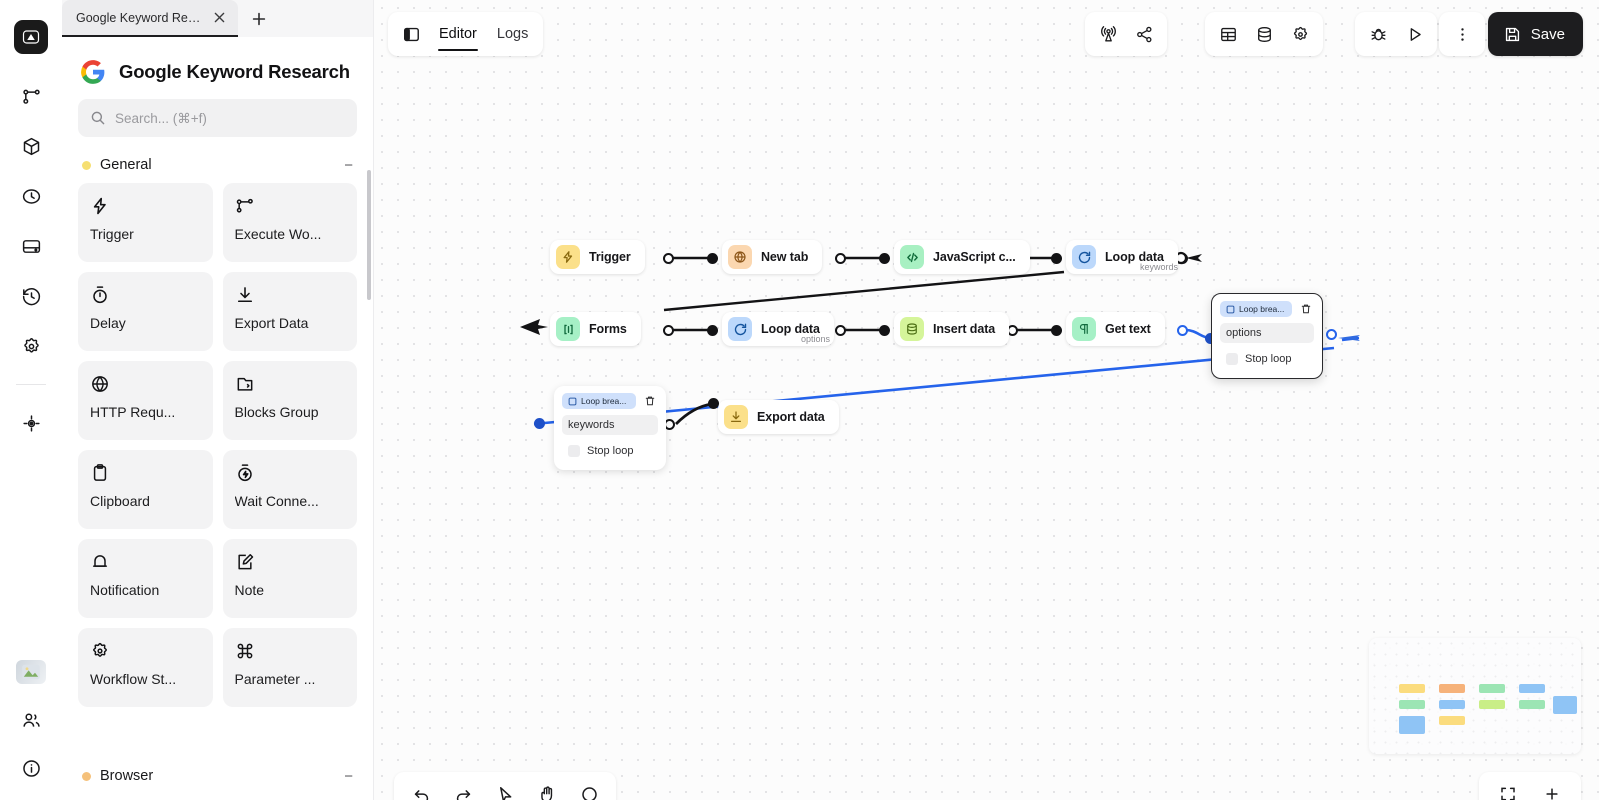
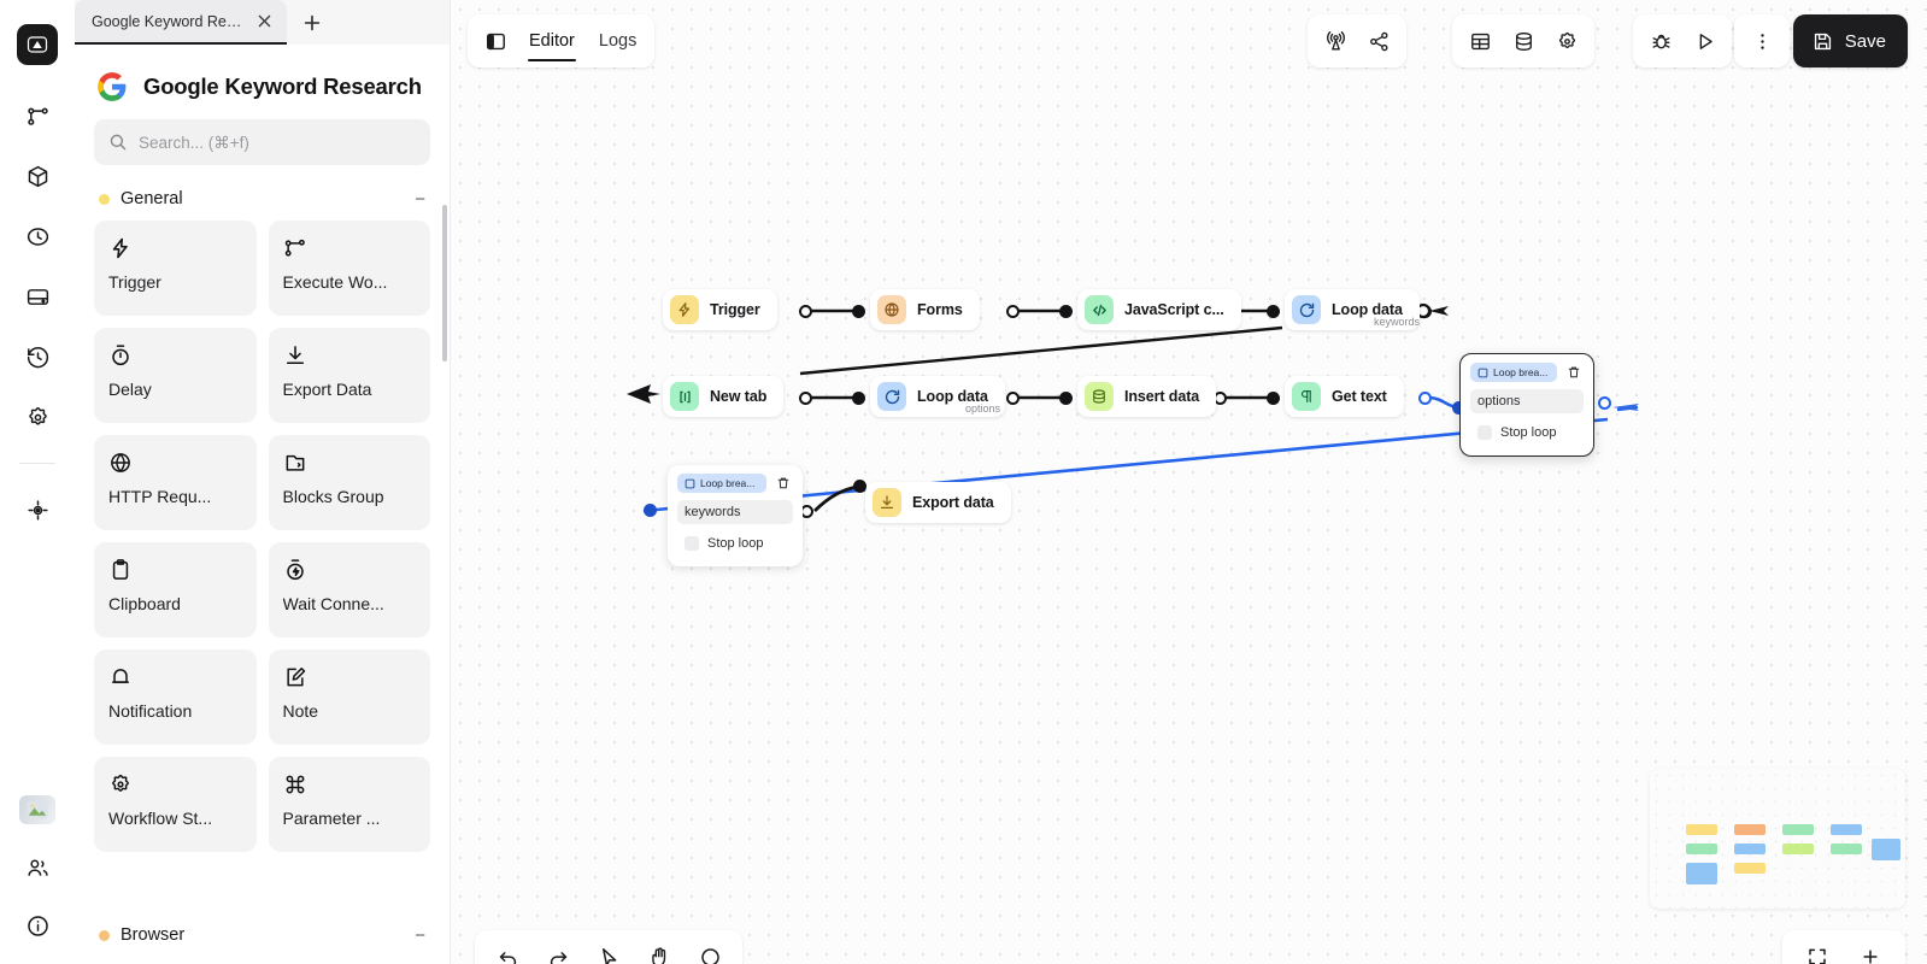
  Google Keyword Rese
  Google Keyword Research
  Search... (⌘+f)
  General
  −
  Trigger
  Execute Wo...
  Delay
  Export Data
  HTTP Requ...
  Blocks Group
  Clipboard
  Wait Conne...
  Notification
  Note
  Workflow St...
  Parameter ...
  Browser
  −
  Editor
  Logs
  Save
  Trigger
- New tab
+ Forms
  JavaScript c...
  Loop data
  keywords
- Forms
+ New tab
  Loop data
  options
  Insert data
  Get text
  Export data
  Loop brea...
  options
  Stop loop
  Loop brea...
  keywords
  Stop loop
